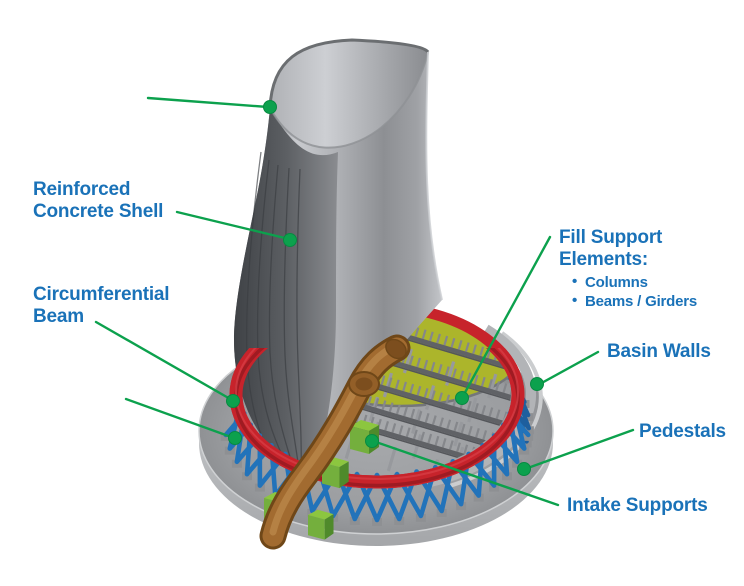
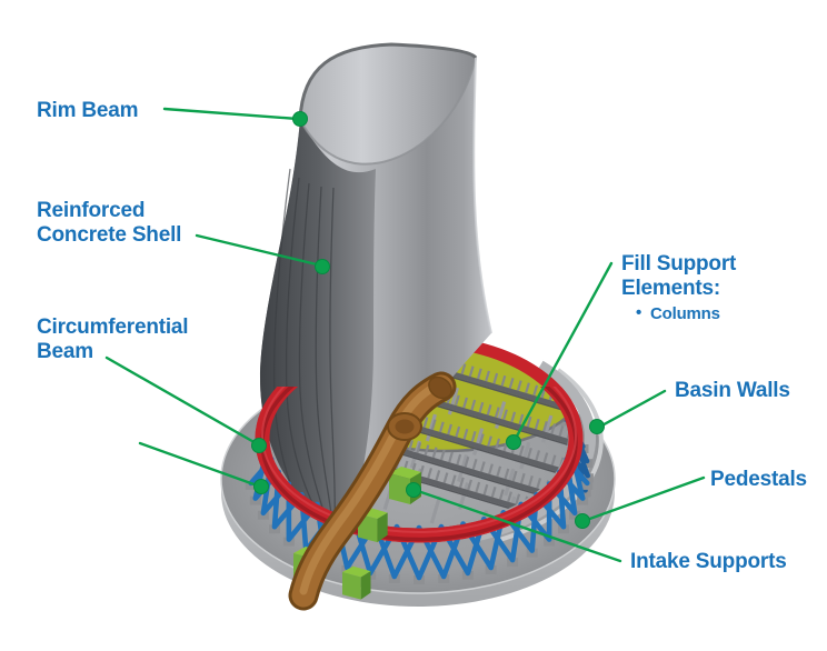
+ Rim Beam
  Reinforced Concrete Shell
  Circumferential Beam
  Fill Support Elements:
  Columns
- Beams / Girders
  Basin Walls
  Pedestals
  Intake Supports
